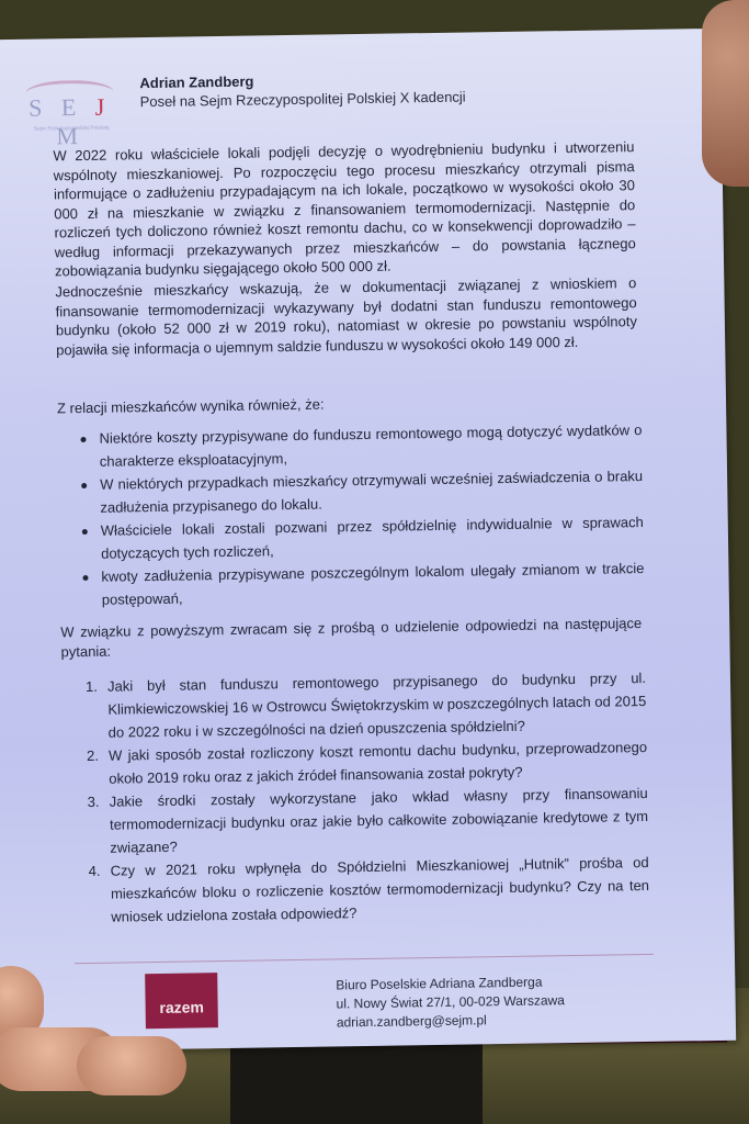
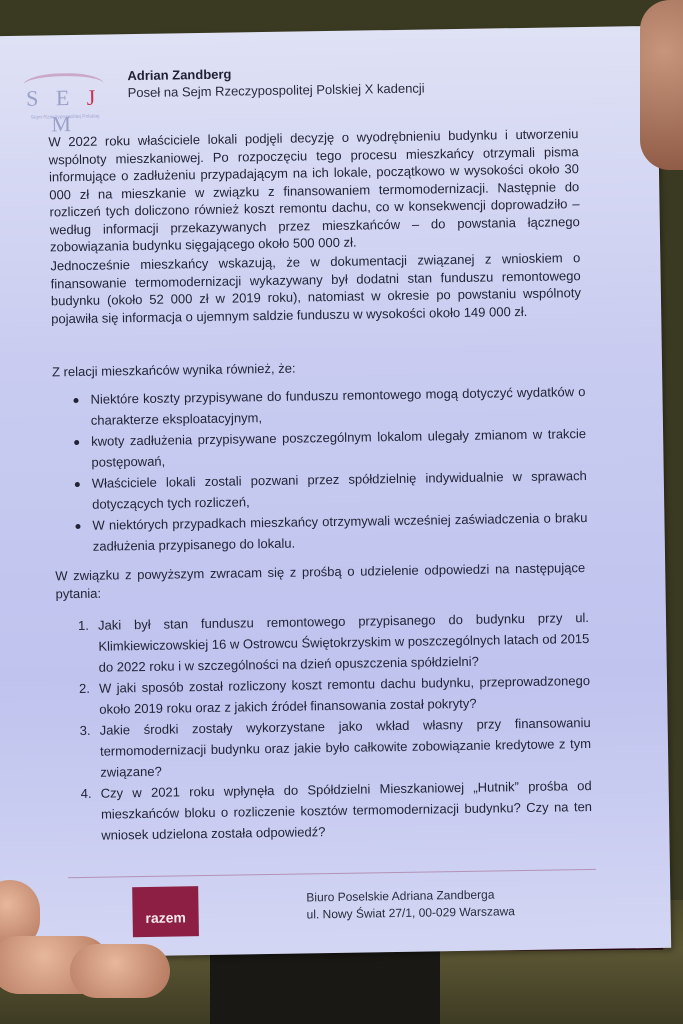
  S E J M
  Adrian Zandberg
  Poseł na Sejm Rzeczypospolitej Polskiej X kadencji
  W 2022 roku właściciele lokali podjęli decyzję o wyodrębnieniu budynku i utworzeniu wspólnoty mieszkaniowej. Po rozpoczęciu tego procesu mieszkańcy otrzymali pisma informujące o zadłużeniu przypadającym na ich lokale, początkowo w wysokości około 30 000 zł na mieszkanie w związku z finansowaniem termomodernizacji. Następnie do rozliczeń tych doliczono również koszt remontu dachu, co w konsekwencji doprowadziło – według informacji przekazywanych przez mieszkańców – do powstania łącznego zobowiązania budynku sięgającego około 500 000 zł.
  Jednocześnie mieszkańcy wskazują, że w dokumentacji związanej z wnioskiem o finansowanie termomodernizacji wykazywany był dodatni stan funduszu remontowego budynku (około 52 000 zł w 2019 roku), natomiast w okresie po powstaniu wspólnoty pojawiła się informacja o ujemnym saldzie funduszu w wysokości około 149 000 zł.
  Z relacji mieszkańców wynika również, że:
  Niektóre koszty przypisywane do funduszu remontowego mogą dotyczyć wydatków o charakterze eksploatacyjnym,
- W niektórych przypadkach mieszkańcy otrzymywali wcześniej zaświadczenia o braku zadłużenia przypisanego do lokalu.
+ kwoty zadłużenia przypisywane poszczególnym lokalom ulegały zmianom w trakcie postępowań,
  Właściciele lokali zostali pozwani przez spółdzielnię indywidualnie w sprawach dotyczących tych rozliczeń,
- kwoty zadłużenia przypisywane poszczególnym lokalom ulegały zmianom w trakcie postępowań,
+ W niektórych przypadkach mieszkańcy otrzymywali wcześniej zaświadczenia o braku zadłużenia przypisanego do lokalu.
  W związku z powyższym zwracam się z prośbą o udzielenie odpowiedzi na następujące pytania:
  1.
  Jaki był stan funduszu remontowego przypisanego do budynku przy ul. Klimkiewiczowskiej 16 w Ostrowcu Świętokrzyskim w poszczególnych latach od 2015 do 2022 roku i w szczególności na dzień opuszczenia spółdzielni?
  2.
  W jaki sposób został rozliczony koszt remontu dachu budynku, przeprowadzonego około 2019 roku oraz z jakich źródeł finansowania został pokryty?
  3.
  Jakie środki zostały wykorzystane jako wkład własny przy finansowaniu termomodernizacji budynku oraz jakie było całkowite zobowiązanie kredytowe z tym związane?
  4.
  Czy w 2021 roku wpłynęła do Spółdzielni Mieszkaniowej „Hutnik” prośba od mieszkańców bloku o rozliczenie kosztów termomodernizacji budynku? Czy na ten wniosek udzielona została odpowiedź?
  razem
  Biuro Poselskie Adriana Zandberga
  ul. Nowy Świat 27/1, 00-029 Warszawa
- adrian.zandberg@sejm.pl
